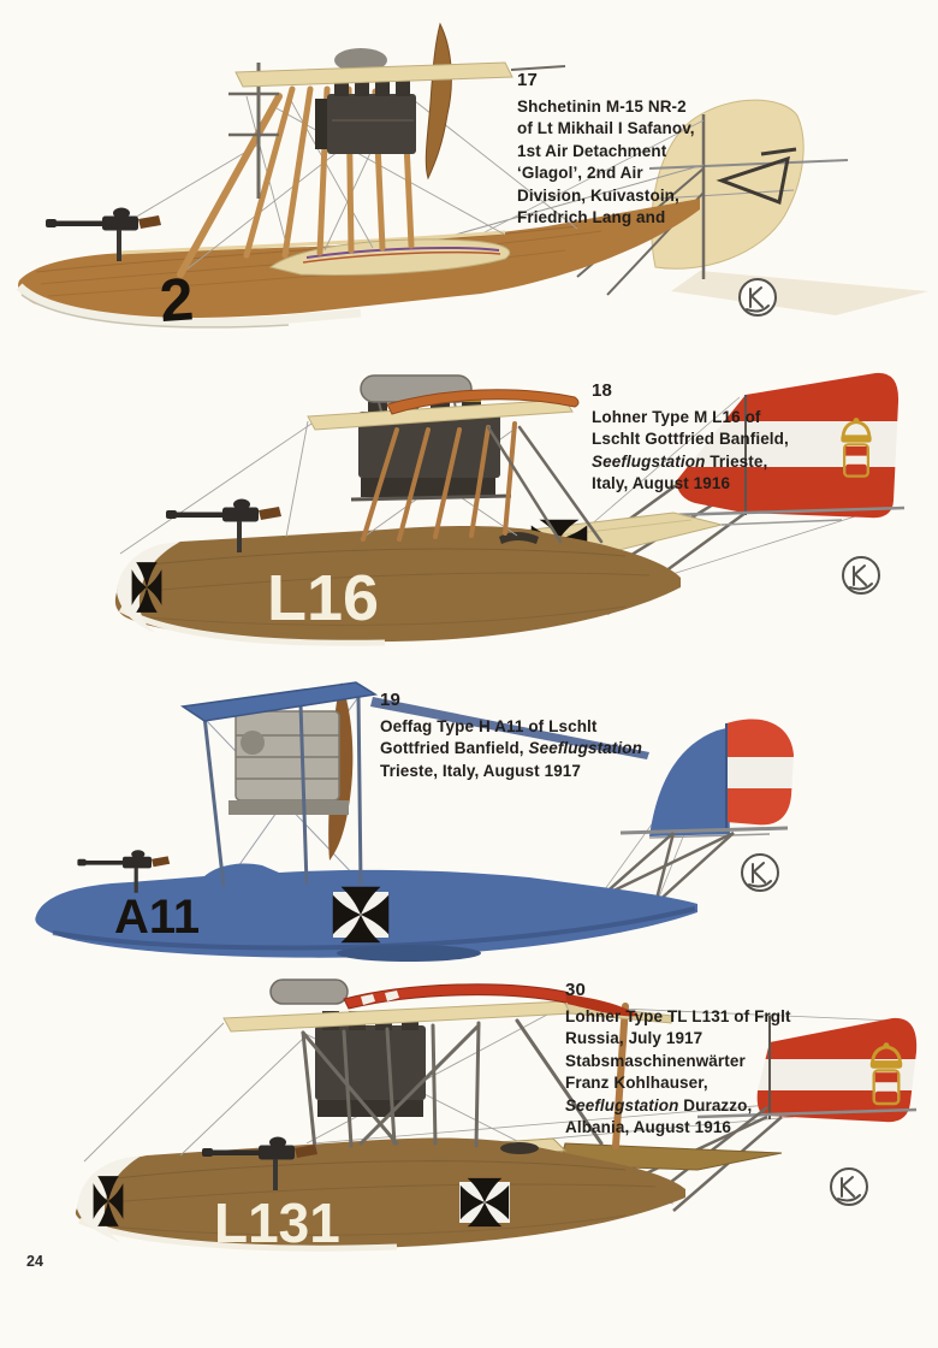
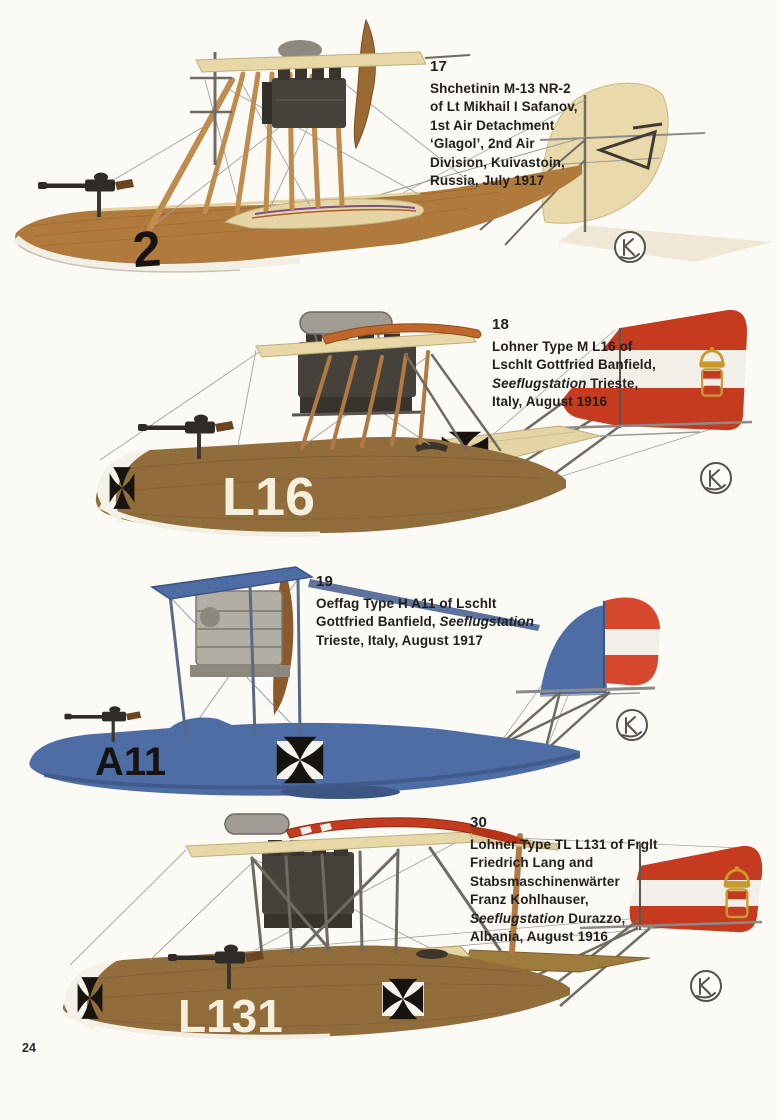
  17
- Shchetinin M-15 NR-2
+ Shchetinin M-13 NR-2
  of Lt Mikhail I Safanov,
  1st Air Detachment
  ‘Glagol’, 2nd Air
  Division, Kuivastoin,
- Friedrich Lang and
+ Russia, July 1917
  L16
  18
  Lohner Type M L16 of
  Lschlt Gottfried Banfield,
  Seeflugstation Trieste,
  Italy, August 1916
  A11
  19
  Oeffag Type H A11 of Lschlt
  Gottfried Banfield, Seeflugstation
  Trieste, Italy, August 1917
  L131
  30
  Lohner Type TL L131 of Frglt
- Russia, July 1917
+ Friedrich Lang and
  Stabsmaschinenwärter
  Franz Kohlhauser,
  Seeflugstation Durazzo,
  Albania, August 1916
  24
